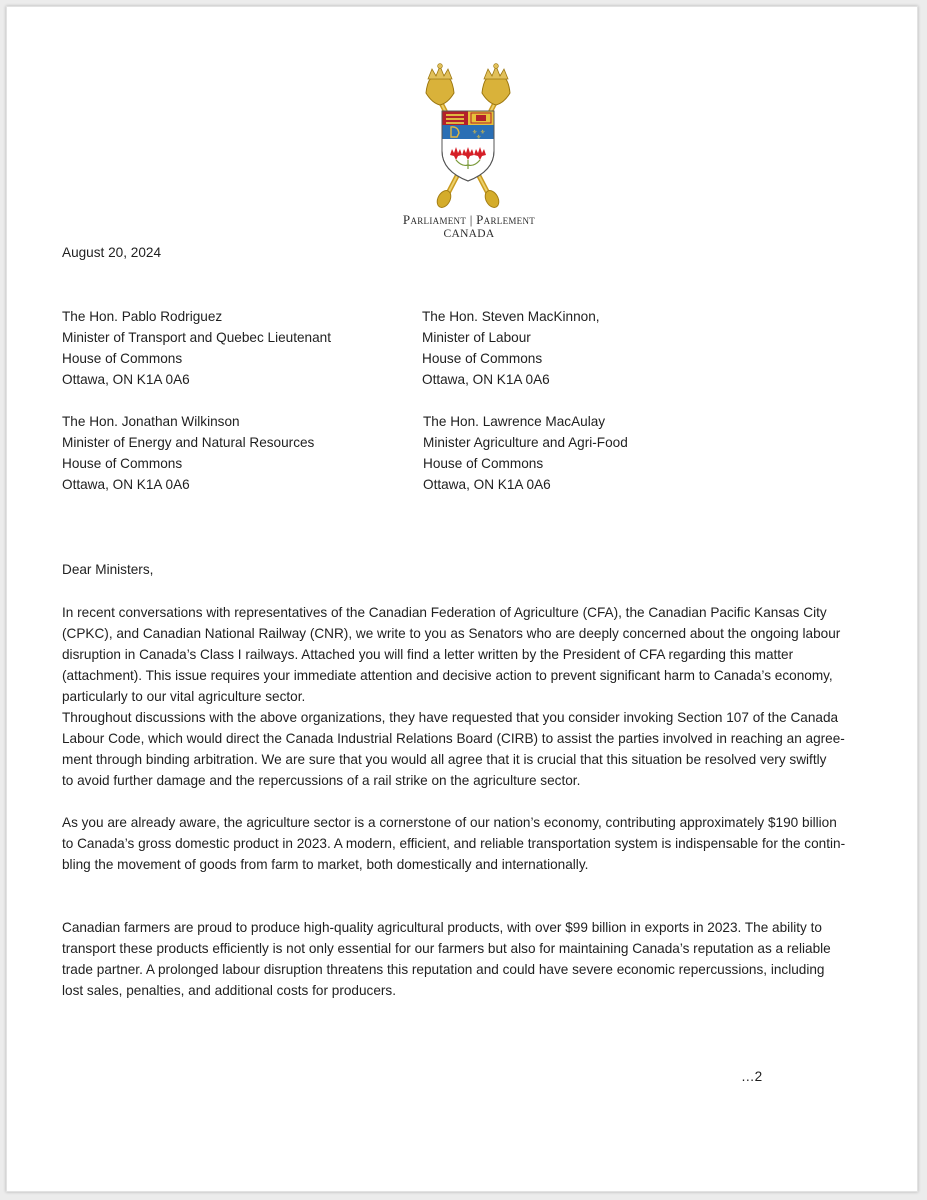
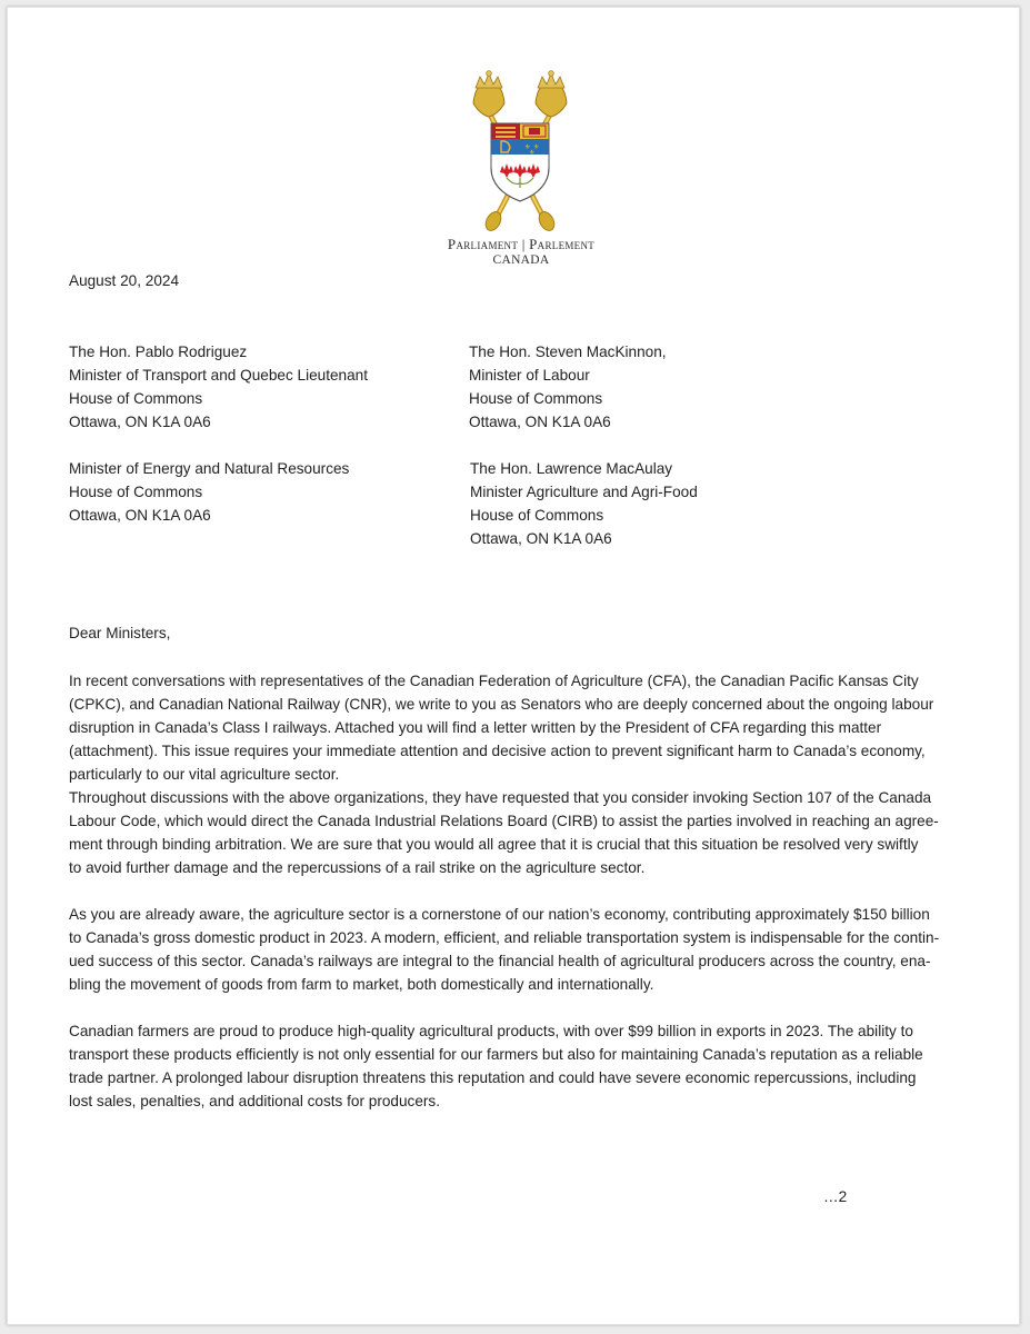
  Parliament | Parlement
  CANADA
  August 20, 2024
  The Hon. Pablo Rodriguez
  Minister of Transport and Quebec Lieutenant
  House of Commons
  Ottawa, ON K1A 0A6
  The Hon. Steven MacKinnon,
  Minister of Labour
  House of Commons
  Ottawa, ON K1A 0A6
- The Hon. Jonathan Wilkinson
  Minister of Energy and Natural Resources
  House of Commons
  Ottawa, ON K1A 0A6
  The Hon. Lawrence MacAulay
  Minister Agriculture and Agri-Food
  House of Commons
  Ottawa, ON K1A 0A6
  Dear Ministers,
  In recent conversations with representatives of the Canadian Federation of Agriculture (CFA), the Canadian Pacific Kansas City
  (CPKC), and Canadian National Railway (CNR), we write to you as Senators who are deeply concerned about the ongoing labour
  disruption in Canada’s Class I railways. Attached you will find a letter written by the President of CFA regarding this matter
  (attachment). This issue requires your immediate attention and decisive action to prevent significant harm to Canada’s economy,
  particularly to our vital agriculture sector.
  Throughout discussions with the above organizations, they have requested that you consider invoking Section 107 of the Canada
  Labour Code, which would direct the Canada Industrial Relations Board (CIRB) to assist the parties involved in reaching an agree-
  ment through binding arbitration. We are sure that you would all agree that it is crucial that this situation be resolved very swiftly
  to avoid further damage and the repercussions of a rail strike on the agriculture sector.
- As you are already aware, the agriculture sector is a cornerstone of our nation’s economy, contributing approximately $190 billion
+ As you are already aware, the agriculture sector is a cornerstone of our nation’s economy, contributing approximately $150 billion
  to Canada’s gross domestic product in 2023. A modern, efficient, and reliable transportation system is indispensable for the contin-
+ ued success of this sector. Canada’s railways are integral to the financial health of agricultural producers across the country, ena-
  bling the movement of goods from farm to market, both domestically and internationally.
  Canadian farmers are proud to produce high-quality agricultural products, with over $99 billion in exports in 2023. The ability to
  transport these products efficiently is not only essential for our farmers but also for maintaining Canada’s reputation as a reliable
  trade partner. A prolonged labour disruption threatens this reputation and could have severe economic repercussions, including
  lost sales, penalties, and additional costs for producers.
  …2
